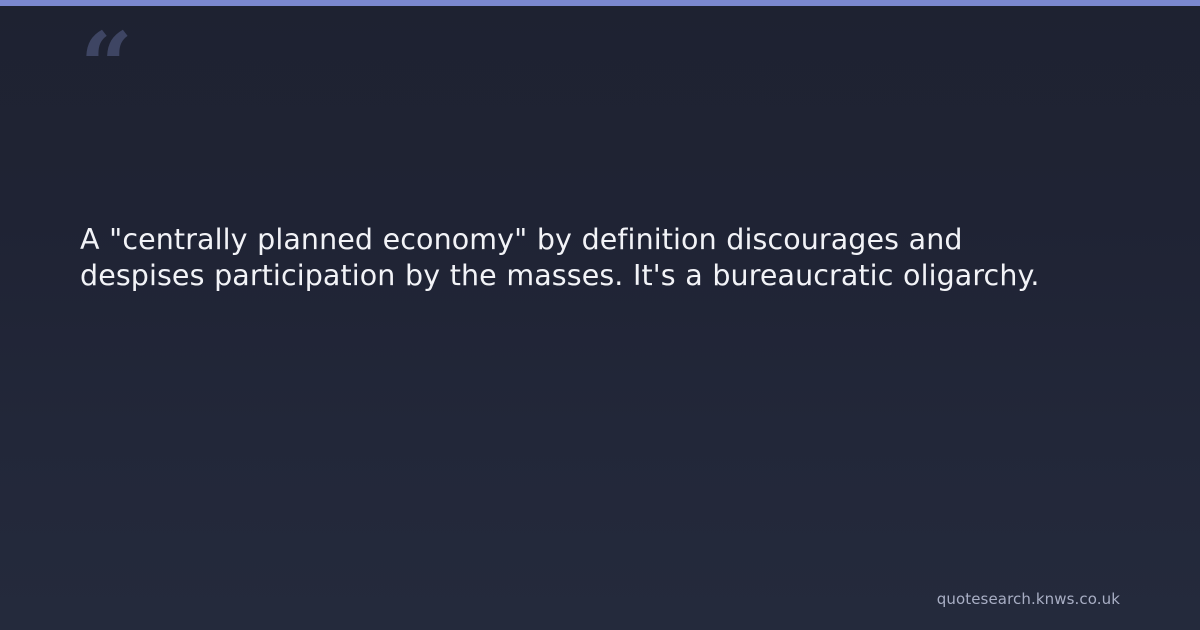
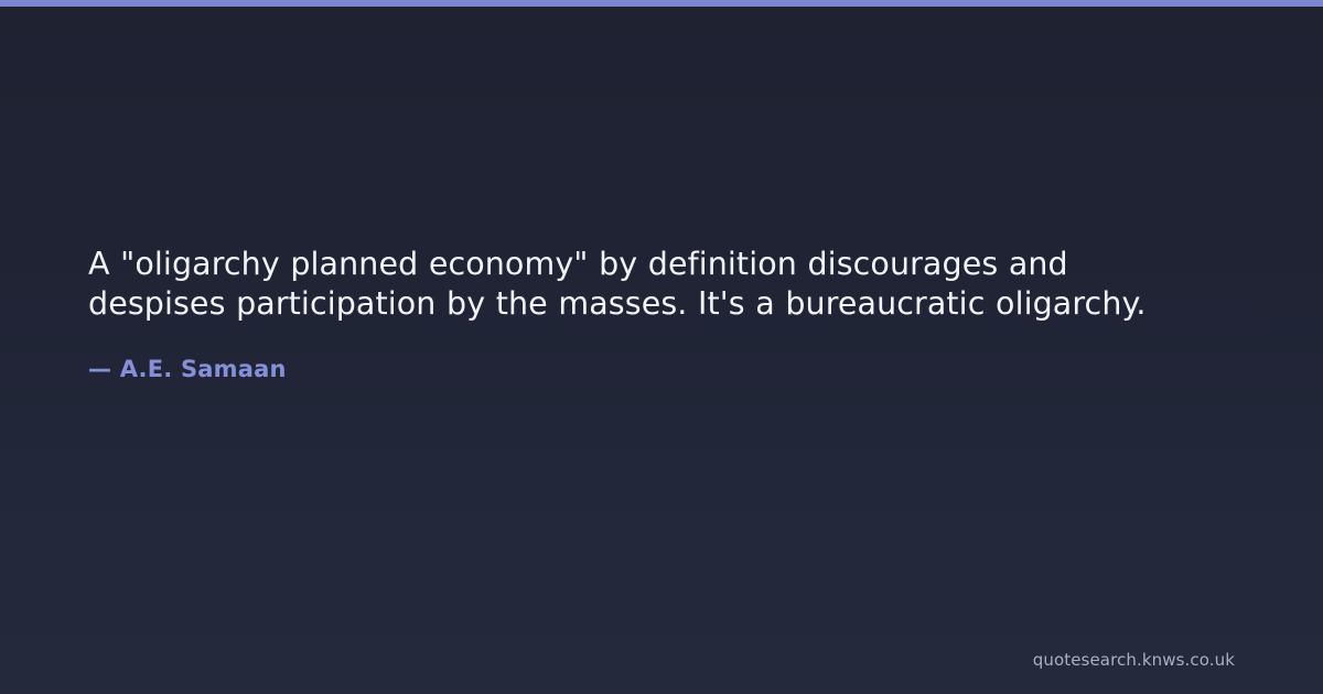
- “
- A "centrally planned economy" by definition discourages and despises participation by the masses. It's a bureaucratic oligarchy.
+ A "oligarchy planned economy" by definition discourages and despises participation by the masses. It's a bureaucratic oligarchy.
+ — A.E. Samaan
  quotesearch.knws.co.uk
